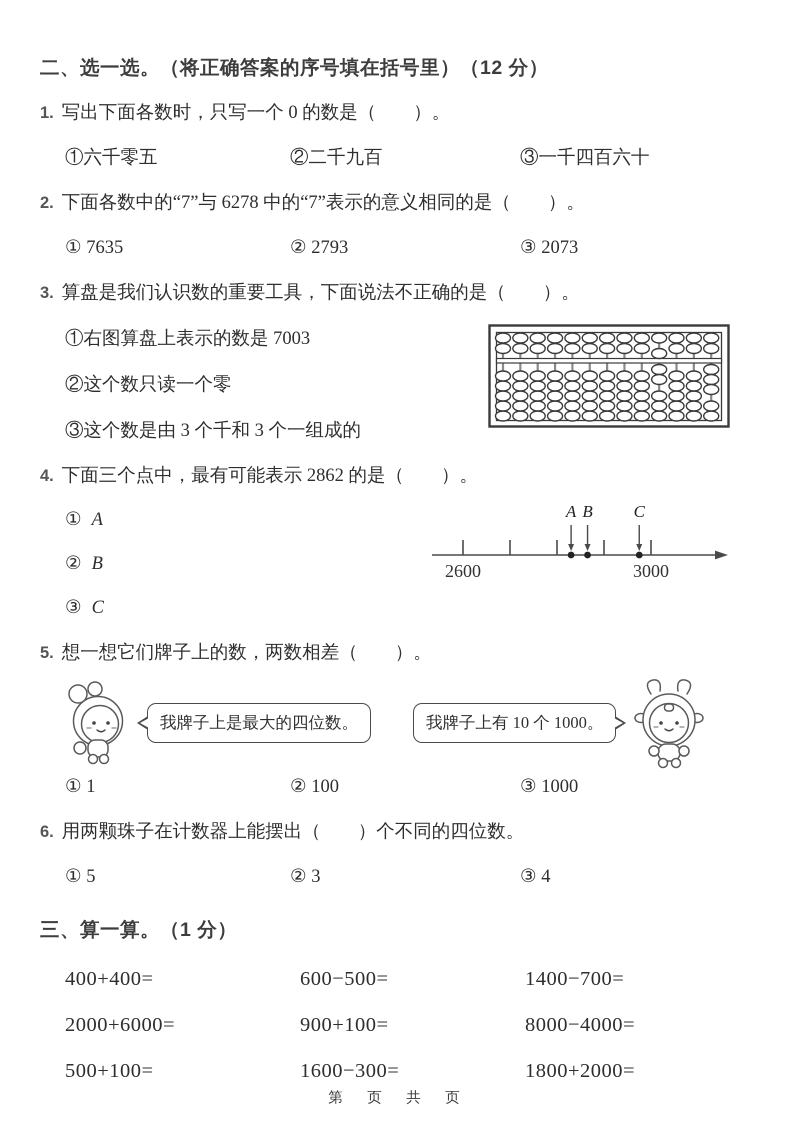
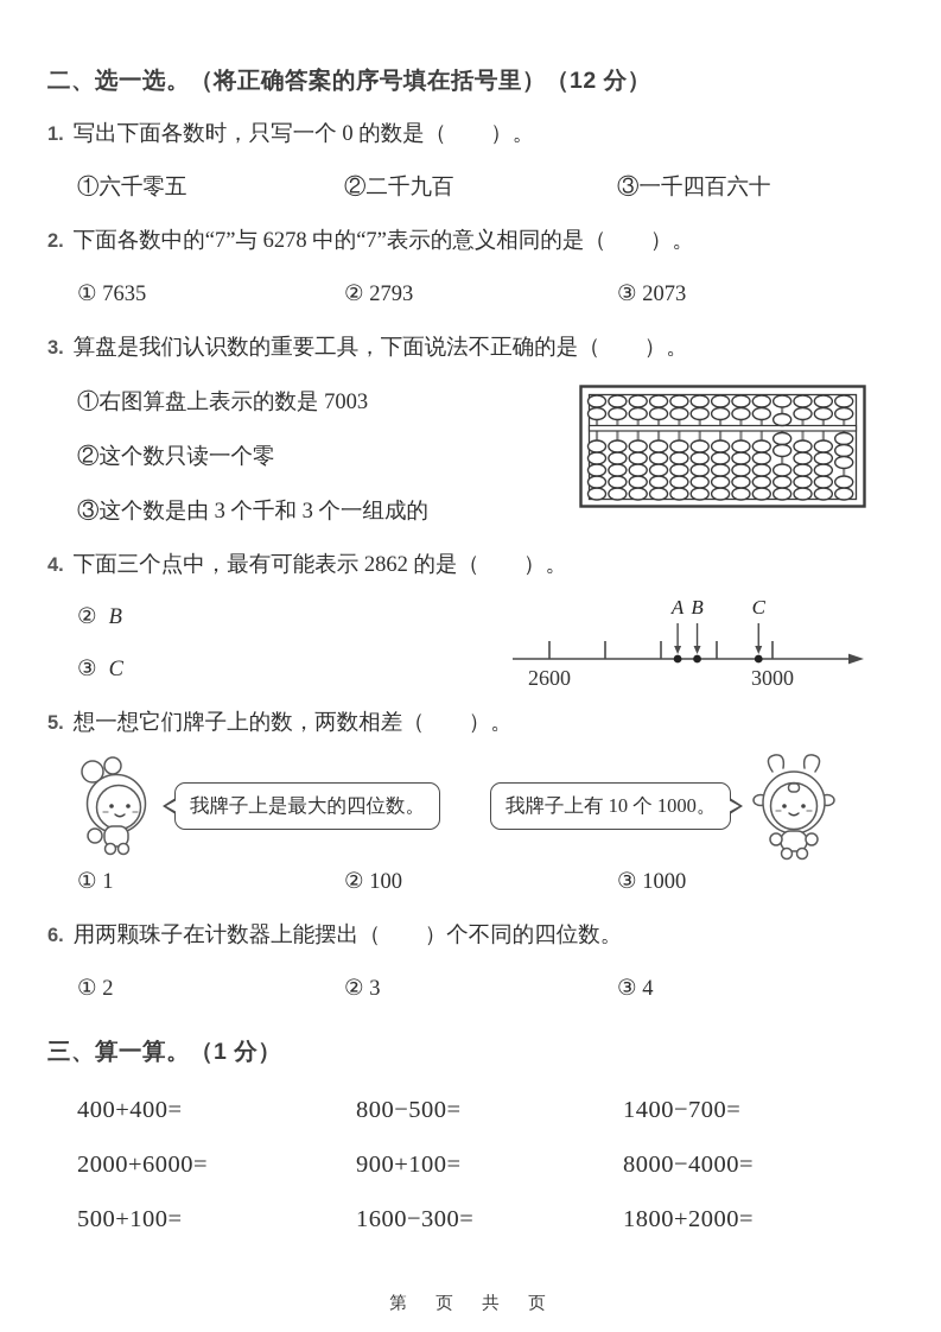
  二、选一选。（将正确答案的序号填在括号里）（12 分）
  1.
  写出下面各数时，只写一个 0 的数是（ ）。
  ①六千零五
  ②二千九百
  ③一千四百六十
  2.
  下面各数中的“7”与 6278 中的“7”表示的意义相同的是（ ）。
  ① 7635
  ② 2793
  ③ 2073
  3.
  算盘是我们认识数的重要工具，下面说法不正确的是（ ）。
  ①右图算盘上表示的数是 7003
  ②这个数只读一个零
  ③这个数是由 3 个千和 3 个一组成的
  4.
  下面三个点中，最有可能表示 2862 的是（ ）。
- ① A
  ② B
  ③ C
  2600
  3000
  A
  B
  C
  5.
  想一想它们牌子上的数，两数相差（ ）。
  我牌子上是最大的四位数。
  我牌子上有 10 个 1000。
  ① 1
  ② 100
  ③ 1000
  6.
  用两颗珠子在计数器上能摆出（ ）个不同的四位数。
- ① 5
+ ① 2
  ② 3
  ③ 4
  三、算一算。（1 分）
  400+400=
- 600−500=
+ 800−500=
  1400−700=
  2000+6000=
  900+100=
  8000−4000=
  500+100=
  1600−300=
  1800+2000=
  第 页 共 页
